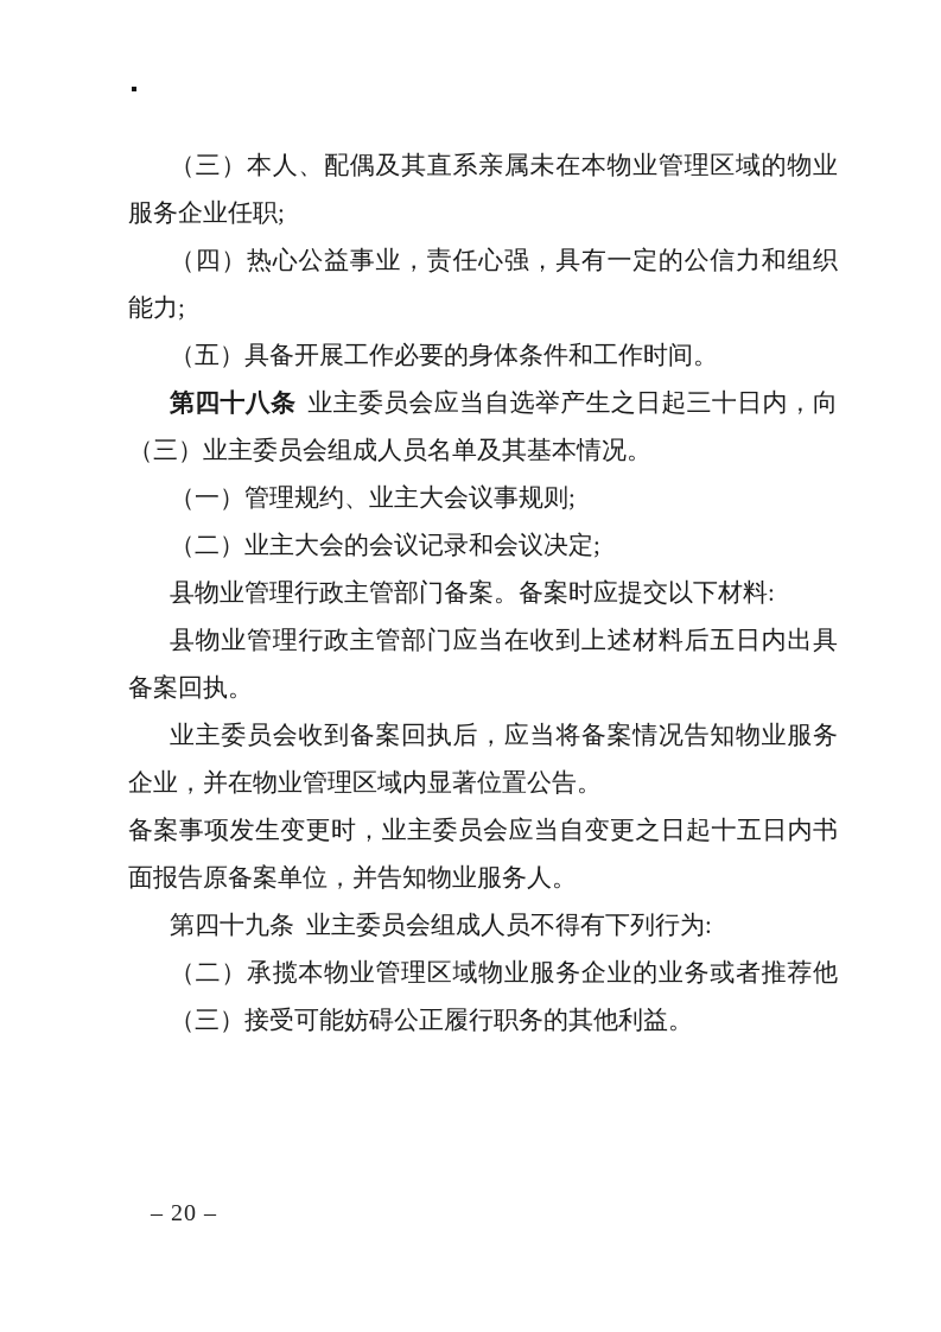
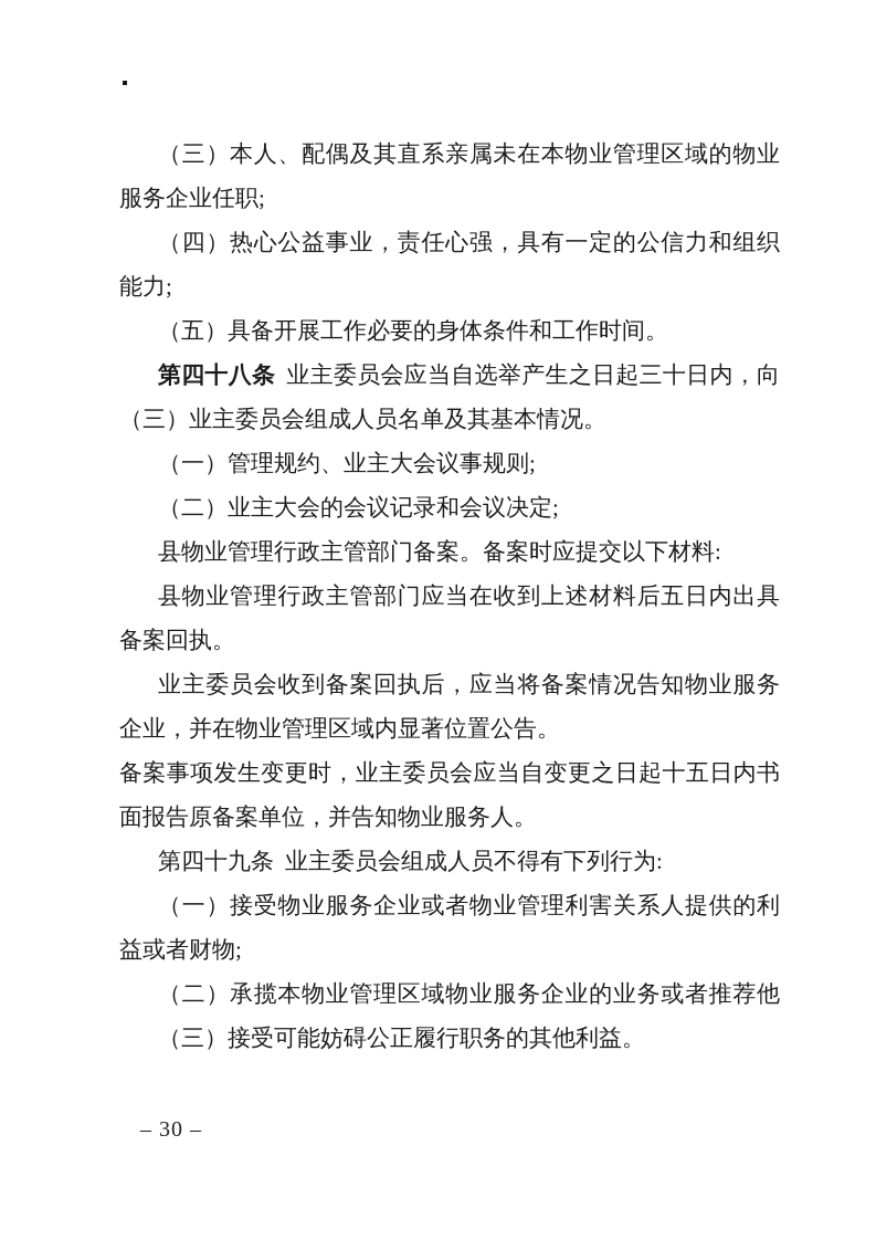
  （三）本人、配偶及其直系亲属未在本物业管理区域的物业
  服务企业任职;
  （四）热心公益事业，责任心强，具有一定的公信力和组织
  能力;
  （五）具备开展工作必要的身体条件和工作时间。
  第四十八条 业主委员会应当自选举产生之日起三十日内，向
  （三）业主委员会组成人员名单及其基本情况。
  （一）管理规约、业主大会议事规则;
  （二）业主大会的会议记录和会议决定;
  县物业管理行政主管部门备案。备案时应提交以下材料:
  县物业管理行政主管部门应当在收到上述材料后五日内出具
  备案回执。
  业主委员会收到备案回执后，应当将备案情况告知物业服务
  企业，并在物业管理区域内显著位置公告。
  备案事项发生变更时，业主委员会应当自变更之日起十五日内书
  面报告原备案单位，并告知物业服务人。
  第四十九条 业主委员会组成人员不得有下列行为:
+ （一）接受物业服务企业或者物业管理利害关系人提供的利
+ 益或者财物;
  （二）承揽本物业管理区域物业服务企业的业务或者推荐他
  （三）接受可能妨碍公正履行职务的其他利益。
- – 20 –
+ – 30 –
